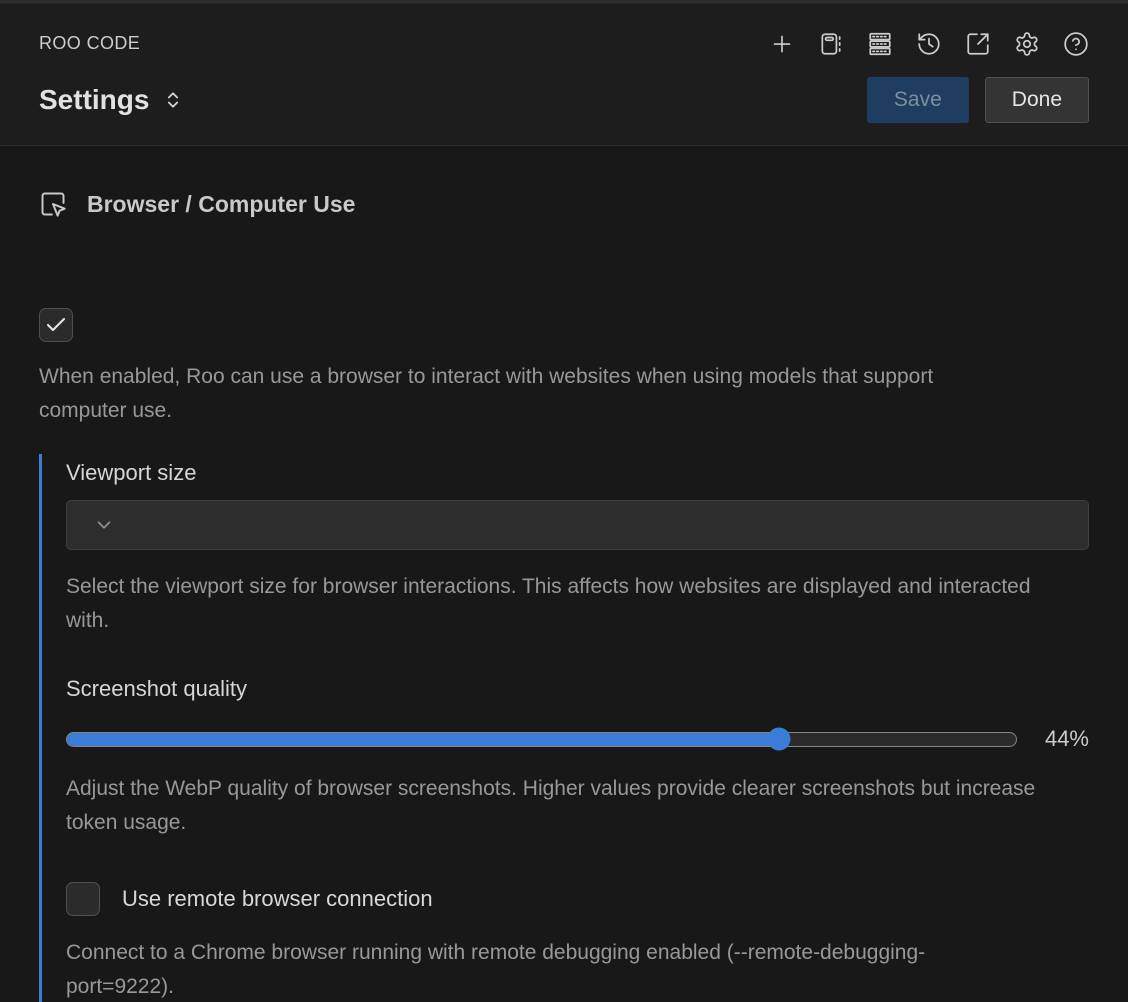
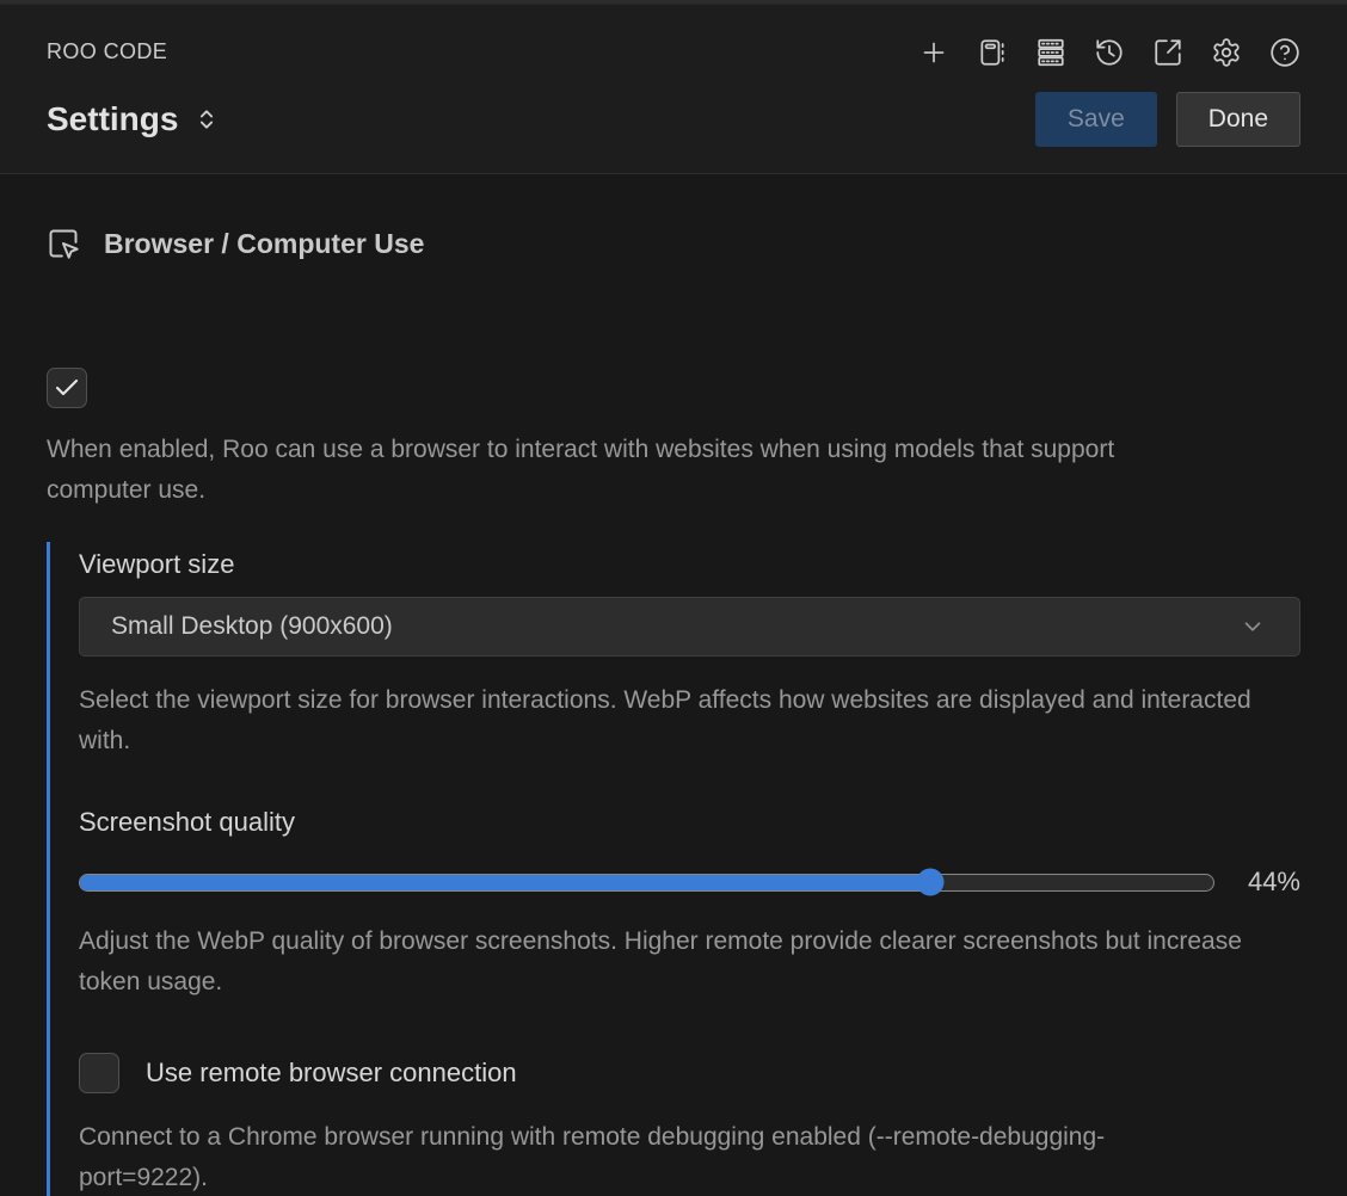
  ROO CODE
  Settings
  Save
  Done
  Browser / Computer Use
  When enabled, Roo can use a browser to interact with websites when using models that support computer use.
  Viewport size
+ Small Desktop (900x600)
- Select the viewport size for browser interactions. This affects how websites are displayed and interacted with.
+ Select the viewport size for browser interactions. WebP affects how websites are displayed and interacted with.
  Screenshot quality
  44%
- Adjust the WebP quality of browser screenshots. Higher values provide clearer screenshots but increase token usage.
+ Adjust the WebP quality of browser screenshots. Higher remote provide clearer screenshots but increase token usage.
  Use remote browser connection
  Connect to a Chrome browser running with remote debugging enabled (--remote-debugging-port=9222).
